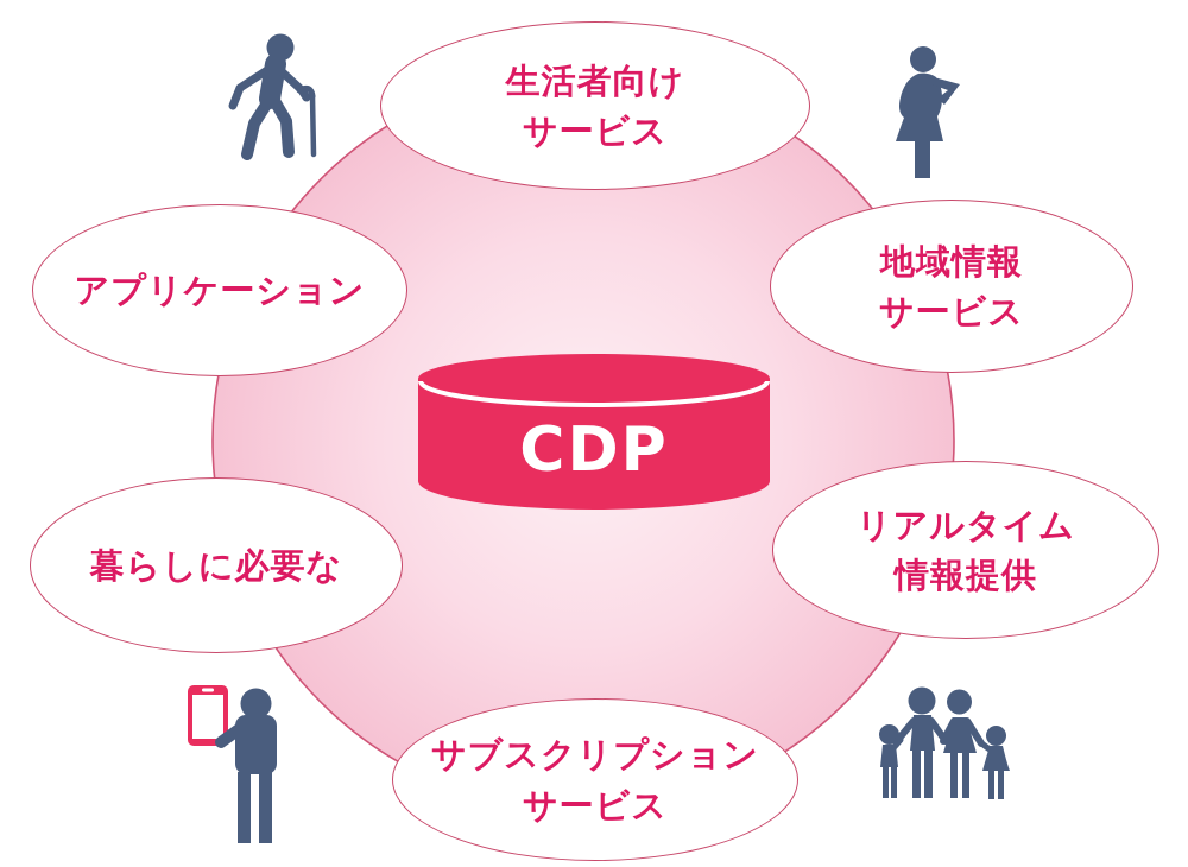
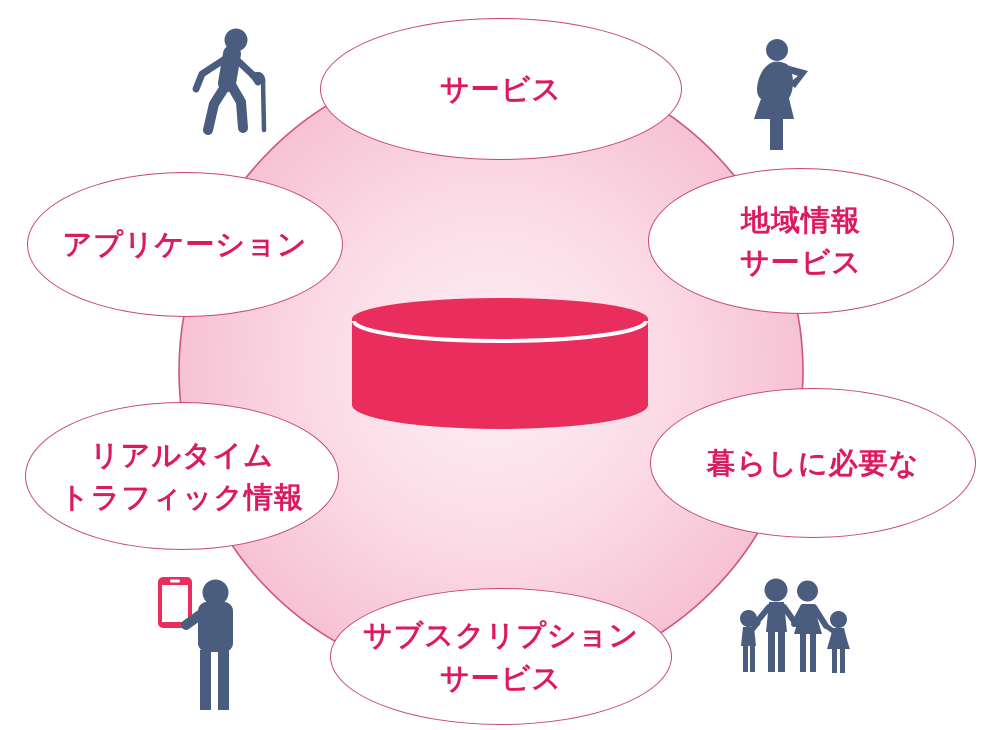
- CDP
- 生活者向け
  サービス
  アプリケーション
  地域情報
  サービス
- 暮らしに必要な
+ リアルタイム
+ トラフィック情報
- リアルタイム
+ 暮らしに必要な
- 情報提供
  サブスクリプション
  サービス
